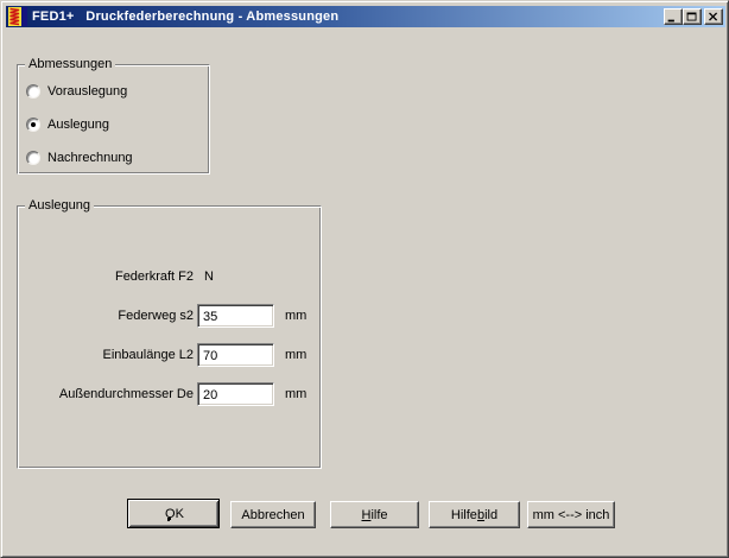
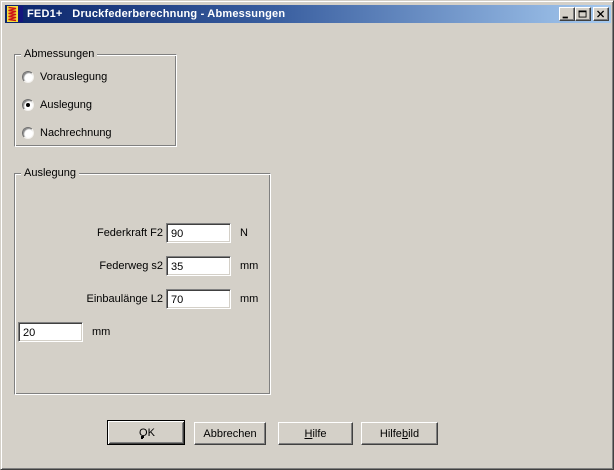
  FED1+ Druckfederberechnung - Abmessungen
  Abmessungen
  Vorauslegung
  Auslegung
  Nachrechnung
  Auslegung
  Federkraft F2
+ 90
  N
  Federweg s2
  35
  mm
  Einbaulänge L2
  70
  mm
- Außendurchmesser De
  20
  mm
  OK
  Abbrechen
  Hilfe
  Hilfebild
- mm <--> inch
